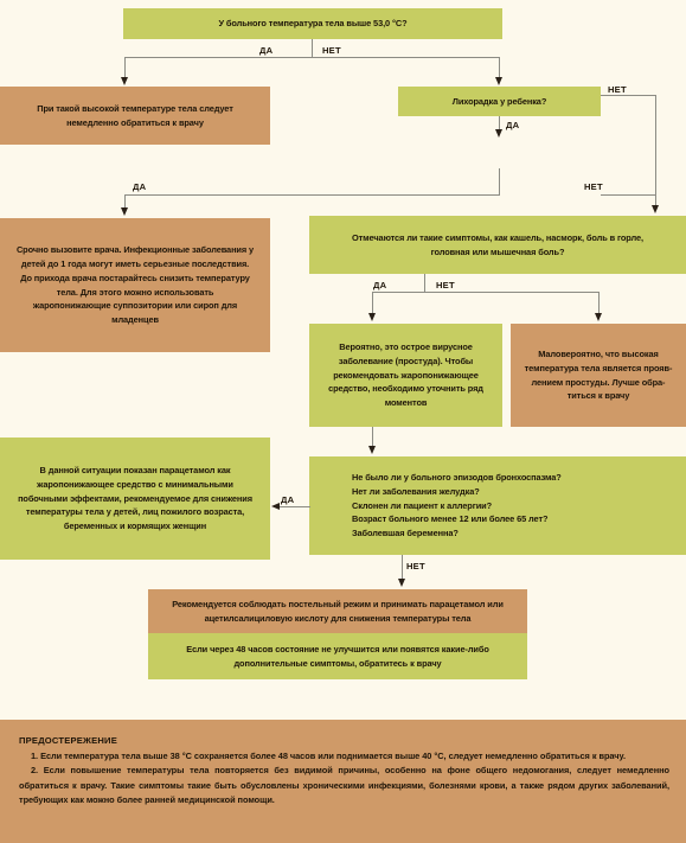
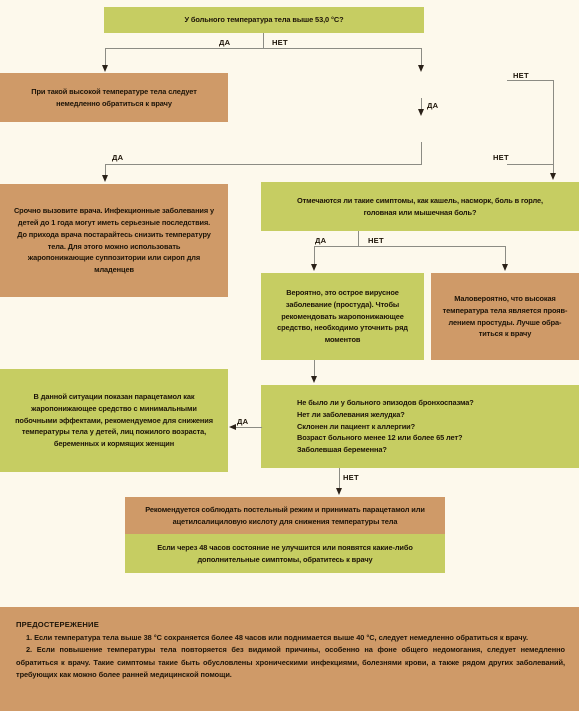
  У больного температура тела выше 53,0 °C?
  При такой высокой температуре тела следует
  немедленно обратиться к врачу
- Лихорадка у ребенка?
  Срочно вызовите врача. Инфекционные заболевания у
  детей до 1 года могут иметь серьезные последствия.
  До прихода врача постарайтесь снизить температуру
  тела. Для этого можно использовать
  жаропонижающие суппозитории или сироп для
  младенцев
  Отмечаются ли такие симптомы, как кашель, насморк, боль в горле,
  головная или мышечная боль?
  Вероятно, это острое вирусное
  заболевание (простуда). Чтобы
  рекомендовать жаропонижающее
  средство, необходимо уточнить ряд
  моментов
  Маловероятно, что высокая
  температура тела является прояв-
  лением простуды. Лучше обра-
  титься к врачу
  В данной ситуации показан парацетамол как
  жаропонижающее средство с минимальными
  побочными эффектами, рекомендуемое для снижения
  температуры тела у детей, лиц пожилого возраста,
  беременных и кормящих женщин
  Не было ли у больного эпизодов бронхоспазма?
  Нет ли заболевания желудка?
  Склонен ли пациент к аллергии?
  Возраст больного менее 12 или более 65 лет?
  Заболевшая беременна?
  Рекомендуется соблюдать постельный режим и принимать парацетамол или
  ацетилсалициловую кислоту для снижения температуры тела
  Если через 48 часов состояние не улучшится или появятся какие-либо
  дополнительные симптомы, обратитесь к врачу
  ДА
  НЕТ
  ДА
  НЕТ
  ДА
  НЕТ
  ДА
  НЕТ
  ДА
  НЕТ
  ПРЕДОСТЕРЕЖЕНИЕ
  1. Если температура тела выше 38 °C сохраняется более 48 часов или поднимается выше 40 °C, следует немедленно обратиться к врачу.
  2. Если повышение температуры тела повторяется без видимой причины, особенно на фоне общего недомогания, следует немедленно обратиться к врачу. Такие симптомы такие быть обусловлены хроническими инфекциями, болезнями крови, а также рядом других заболеваний, требующих как можно более ранней медицинской помощи.
